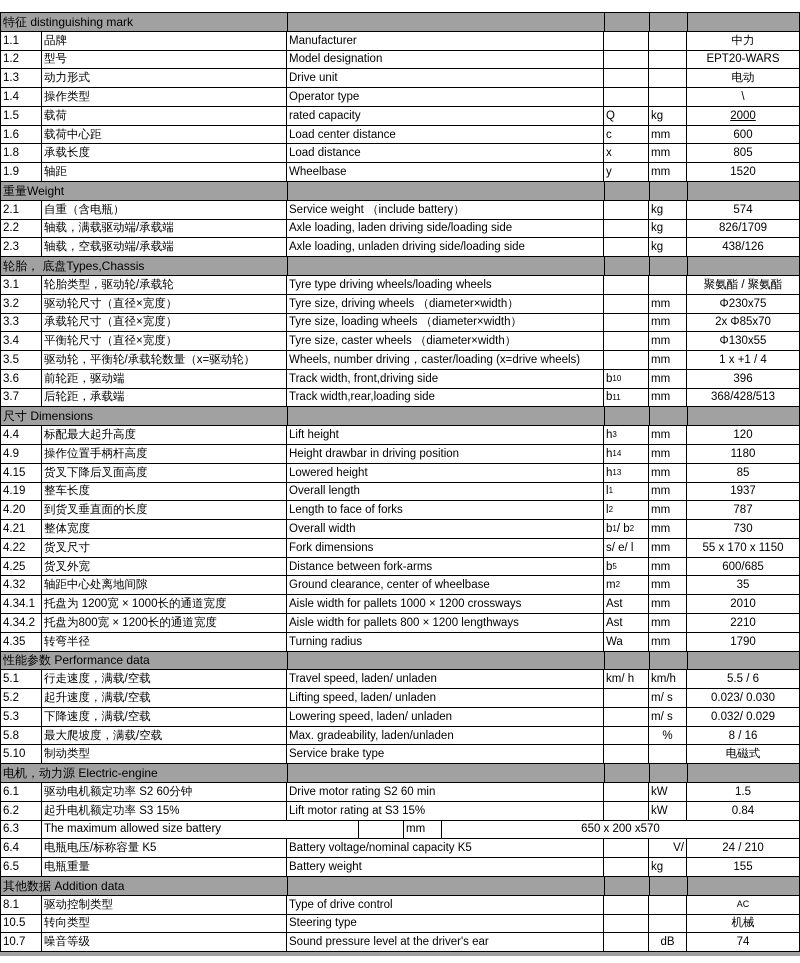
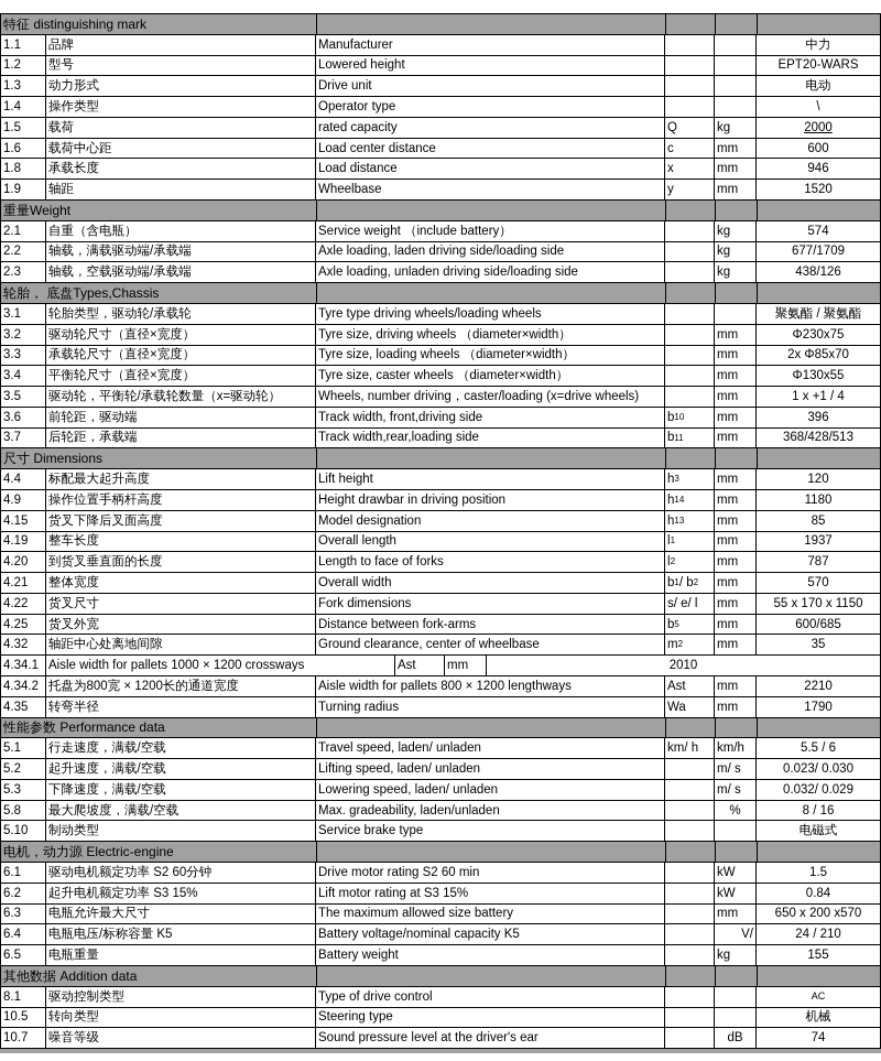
  特征 distinguishing mark
  1.1
  品牌
  Manufacturer
  中力
  1.2
  型号
- Model designation
+ Lowered height
  EPT20-WARS
  1.3
  动力形式
  Drive unit
  电动
  1.4
  操作类型
  Operator type
  \
  1.5
  载荷
  rated capacity
  Q
  kg
  2000
  1.6
  载荷中心距
  Load center distance
  c
  mm
  600
  1.8
  承载长度
  Load distance
  x
  mm
- 805
+ 946
  1.9
  轴距
  Wheelbase
  y
  mm
  1520
  重量Weight
  2.1
  自重（含电瓶）
  Service weight （include battery）
  kg
  574
  2.2
  轴载，满载驱动端/承载端
  Axle loading, laden driving side/loading side
  kg
- 826/1709
+ 677/1709
  2.3
  轴载，空载驱动端/承载端
  Axle loading, unladen driving side/loading side
  kg
  438/126
  轮胎， 底盘Types,Chassis
  3.1
  轮胎类型，驱动轮/承载轮
  Tyre type driving wheels/loading wheels
  聚氨酯 / 聚氨酯
  3.2
  驱动轮尺寸（直径×宽度）
  Tyre size, driving wheels （diameter×width）
  mm
  Φ230x75
  3.3
  承载轮尺寸（直径×宽度）
  Tyre size, loading wheels （diameter×width）
  mm
  2x Φ85x70
  3.4
  平衡轮尺寸（直径×宽度）
  Tyre size, caster wheels （diameter×width）
  mm
  Φ130x55
  3.5
  驱动轮，平衡轮/承载轮数量（x=驱动轮）
  Wheels, number driving，caster/loading (x=drive wheels)
  mm
  1 x +1 / 4
  3.6
  前轮距，驱动端
  Track width, front,driving side
  b
  10
  mm
  396
  3.7
  后轮距，承载端
  Track width,rear,loading side
  b
  11
  mm
  368/428/513
  尺寸 Dimensions
  4.4
  标配最大起升高度
  Lift height
  h
  3
  mm
  120
  4.9
  操作位置手柄杆高度
  Height drawbar in driving position
  h
  14
  mm
  1180
  4.15
  货叉下降后叉面高度
- Lowered height
+ Model designation
  h
  13
  mm
  85
  4.19
  整车长度
  Overall length
  l
  1
  mm
  1937
  4.20
  到货叉垂直面的长度
  Length to face of forks
  l
  2
  mm
  787
  4.21
  整体宽度
  Overall width
  b
  1
  / b
  2
  mm
- 730
+ 570
  4.22
  货叉尺寸
  Fork dimensions
  s/ e/ l
  mm
  55 x 170 x 1150
  4.25
  货叉外宽
  Distance between fork-arms
  b
  5
  mm
  600/685
  4.32
  轴距中心处离地间隙
  Ground clearance, center of wheelbase
  m
  2
  mm
  35
  4.34.1
- 托盘为 1200宽 × 1000长的通道宽度
  Aisle width for pallets 1000 × 1200 crossways
  Ast
  mm
  2010
  4.34.2
  托盘为800宽 × 1200长的通道宽度
  Aisle width for pallets 800 × 1200 lengthways
  Ast
  mm
  2210
  4.35
  转弯半径
  Turning radius
  Wa
  mm
  1790
  性能参数 Performance data
  5.1
  行走速度，满载/空载
  Travel speed, laden/ unladen
  km/ h
  km/h
  5.5 / 6
  5.2
  起升速度，满载/空载
  Lifting speed, laden/ unladen
  m/ s
  0.023/ 0.030
  5.3
  下降速度，满载/空载
  Lowering speed, laden/ unladen
  m/ s
  0.032/ 0.029
  5.8
  最大爬坡度，满载/空载
  Max. gradeability, laden/unladen
  %
  8 / 16
  5.10
  制动类型
  Service brake type
  电磁式
  电机，动力源 Electric-engine
  6.1
  驱动电机额定功率 S2 60分钟
  Drive motor rating S2 60 min
  kW
  1.5
  6.2
  起升电机额定功率 S3 15%
  Lift motor rating at S3 15%
  kW
  0.84
  6.3
+ 电瓶允许最大尺寸
  The maximum allowed size battery
  mm
  650 x 200 x570
  6.4
  电瓶电压/标称容量 K5
  Battery voltage/nominal capacity K5
  V/
  24 / 210
  6.5
  电瓶重量
  Battery weight
  kg
  155
  其他数据 Addition data
  8.1
  驱动控制类型
  Type of drive control
  AC
  10.5
  转向类型
  Steering type
  机械
  10.7
  噪音等级
  Sound pressure level at the driver's ear
  dB
  74
